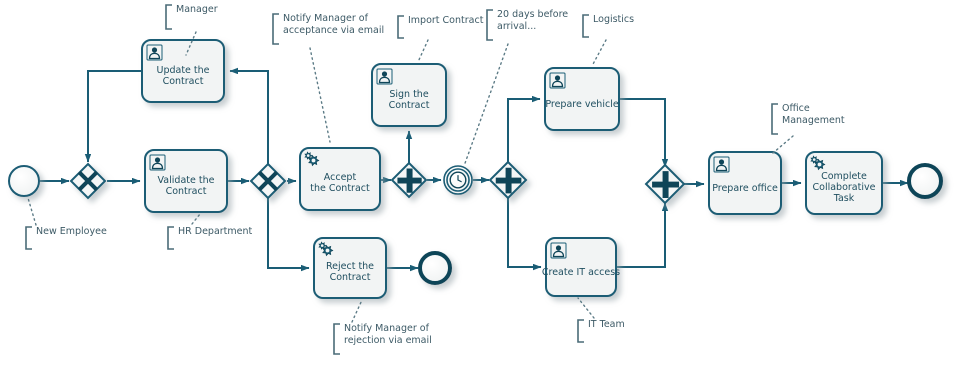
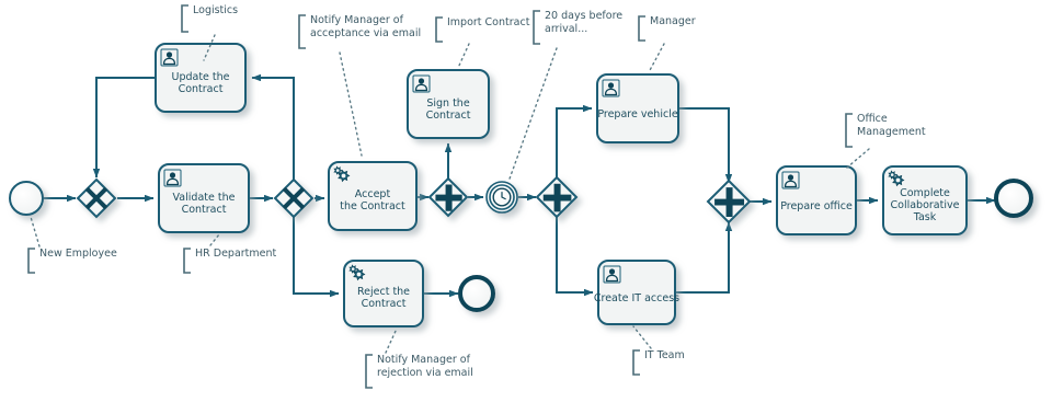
  Update the
  Contract
  Validate the
  Contract
  Accept
  the Contract
  Reject the
  Contract
  Sign the
  Contract
  Prepare vehicle
  Create IT access
  Prepare office
  Complete
  Collaborative
  Task
- Manager
+ Logistics
  Notify Manager of
  acceptance via email
  Import Contract
  20 days before
  arrival...
- Logistics
+ Manager
  Office
  Management
  New Employee
  HR Department
  Notify Manager of
  rejection via email
  IT Team
